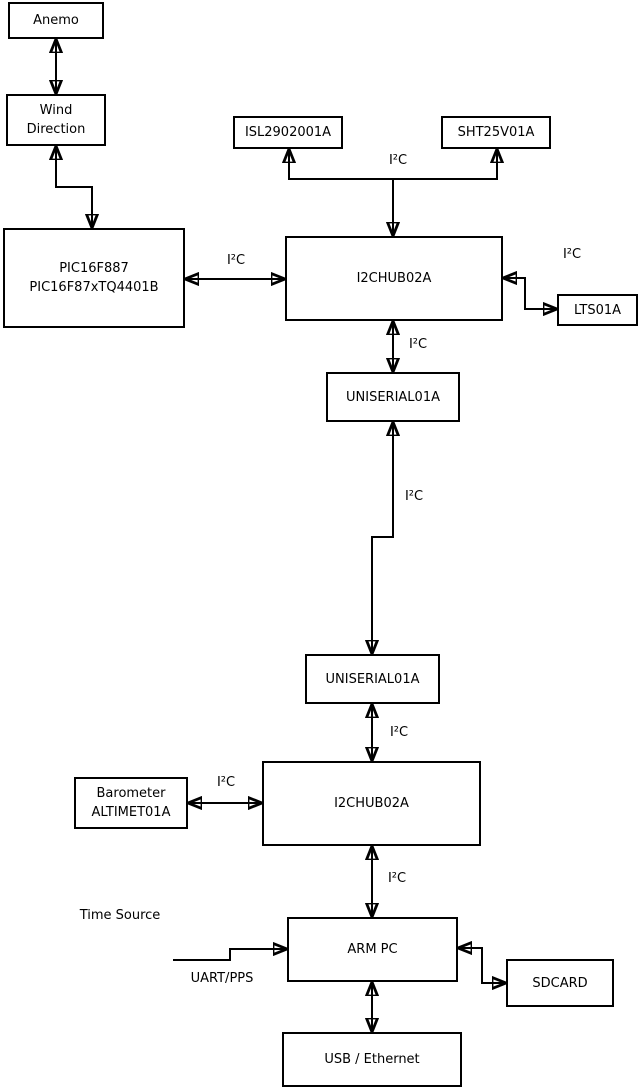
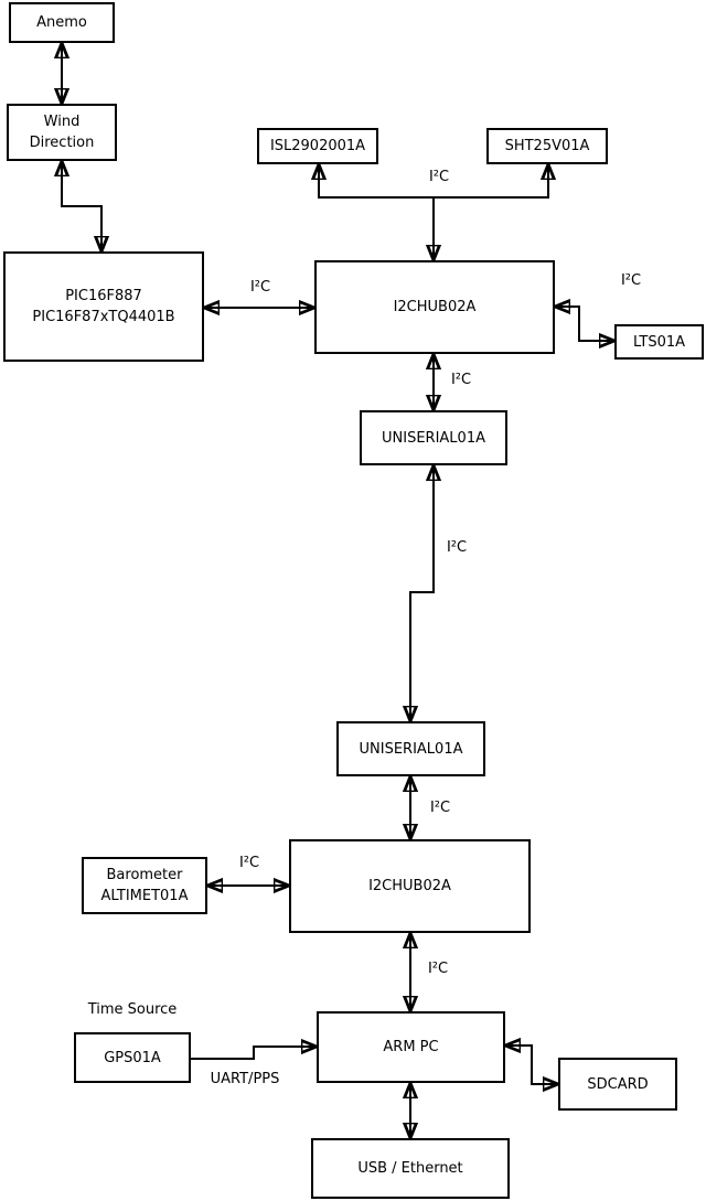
  Anemo
  Wind
  Direction
  PIC16F887
  PIC16F87xTQ4401B
  ISL2902001A
  SHT25V01A
  I2CHUB02A
  LTS01A
  UNISERIAL01A
  UNISERIAL01A
  Barometer
  ALTIMET01A
  I2CHUB02A
  ARM PC
+ GPS01A
  SDCARD
  USB / Ethernet
  I²C
  I²C
  I²C
  I²C
  I²C
  I²C
  I²C
  I²C
  Time Source
  UART/PPS
